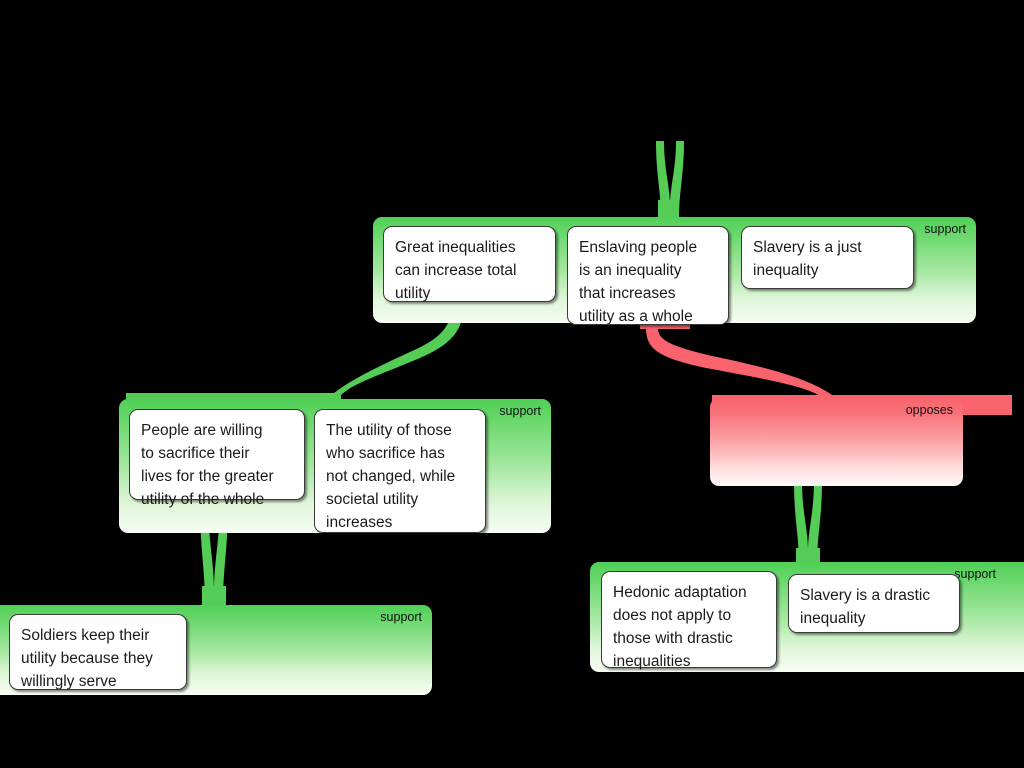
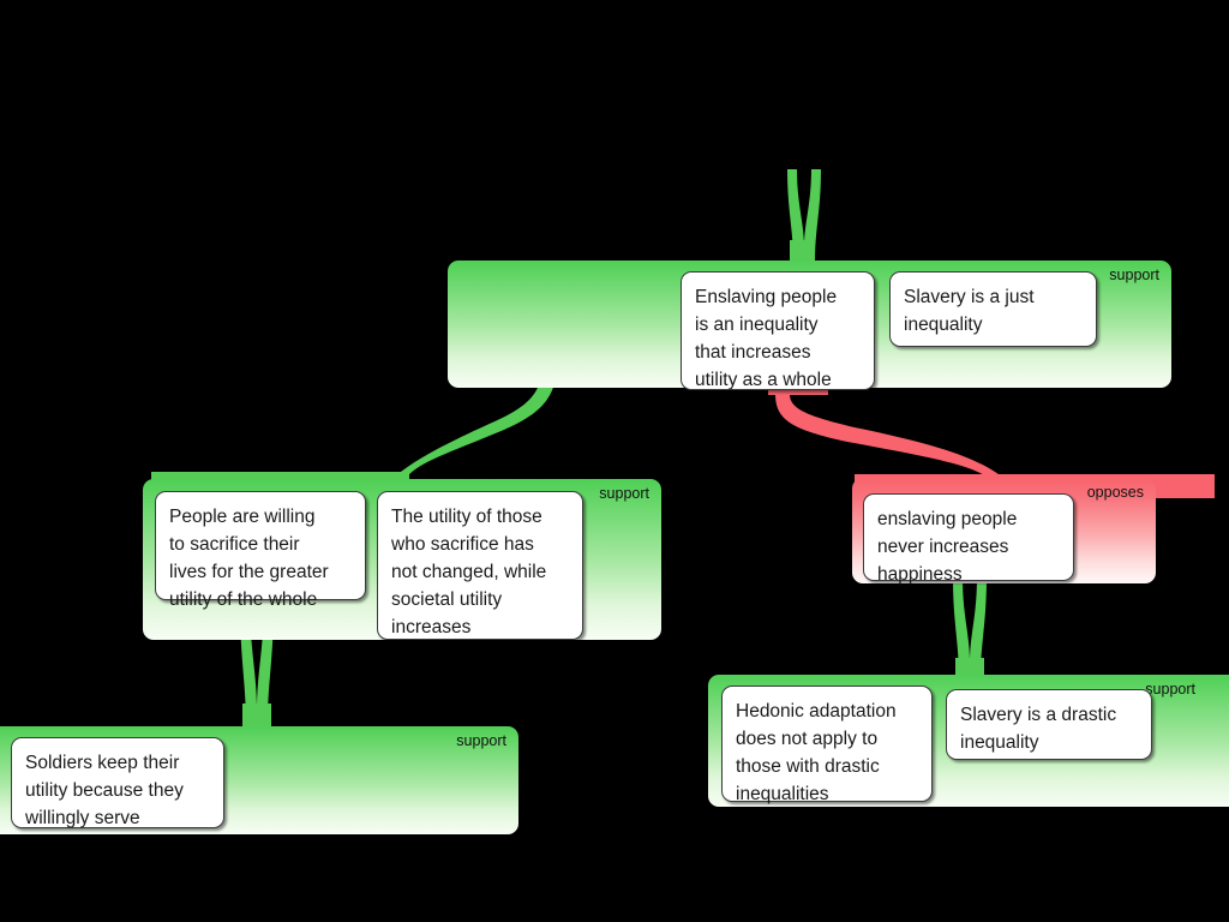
  support
- Great inequalities
- can increase total
- utility
  Enslaving people
  is an inequality
  that increases
  utility as a whole
  Slavery is a just
  inequality
  support
  People are willing
  to sacrifice their
  lives for the greater
  utility of the whole
  The utility of those
  who sacrifice has
  not changed, while
  societal utility
  increases
  support
  Soldiers keep their
  utility because they
  willingly serve
  opposes
+ enslaving people
+ never increases
+ happiness
  support
  Hedonic adaptation
  does not apply to
  those with drastic
  inequalities
  Slavery is a drastic
  inequality
